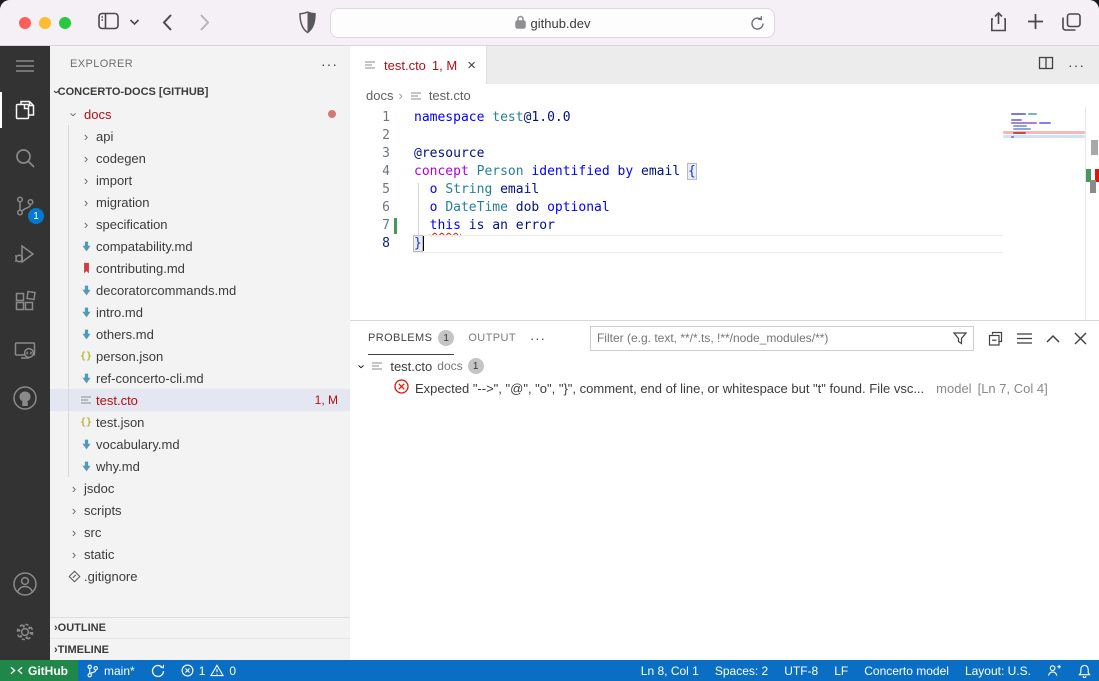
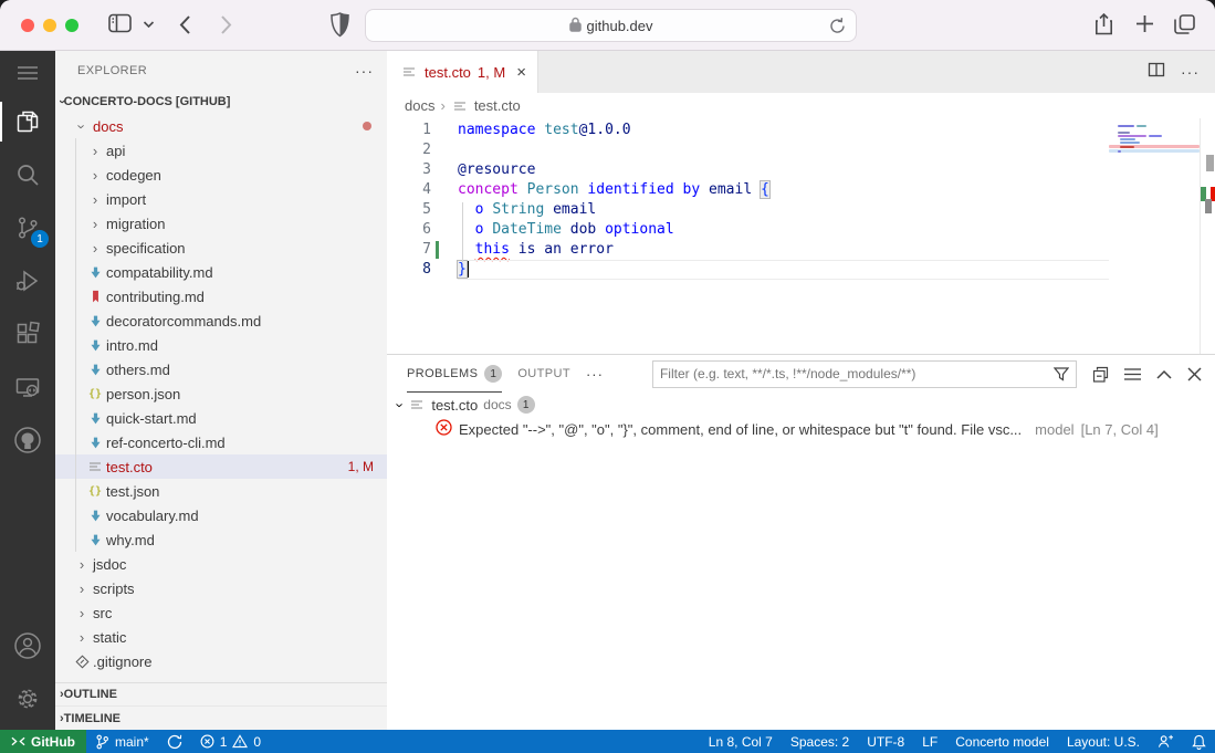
  github.dev
  1
  EXPLORER
  ···
  CONCERTO-DOCS [GITHUB]
  docs
  ›
  api
  ›
  codegen
  ›
  import
  ›
  migration
  ›
  specification
  compatability.md
  contributing.md
  decoratorcommands.md
  intro.md
  others.md
  {}
  person.json
+ quick-start.md
  ref-concerto-cli.md
  test.cto
  1, M
  {}
  test.json
  vocabulary.md
  why.md
  ›
  jsdoc
  ›
  scripts
  ›
  src
  ›
  static
  .gitignore
  ›
  OUTLINE
  ›
  TIMELINE
  test.cto
  1, M
  ×
  ···
  docs
  ›
  test.cto
  1
  namespace test@1.0.0
  2
  3
  @resource
  4
  concept Person identified by email {
  5
  o String email
  6
  o DateTime dob optional
  7
  this is an error
  8
  }
  PROBLEMS
  1
  OUTPUT
  ···
  Filter (e.g. text, **/*.ts, !**/node_modules/**)
  test.cto
  docs
  1
  Expected "-->", "@", "o", "}", comment, end of line, or whitespace but "t" found. File vsc...
  model
  [Ln 7, Col 4]
  GitHub
  main*
  1
  0
- Ln 8, Col 1
+ Ln 8, Col 7
  Spaces: 2
  UTF-8
  LF
  Concerto model
  Layout: U.S.
